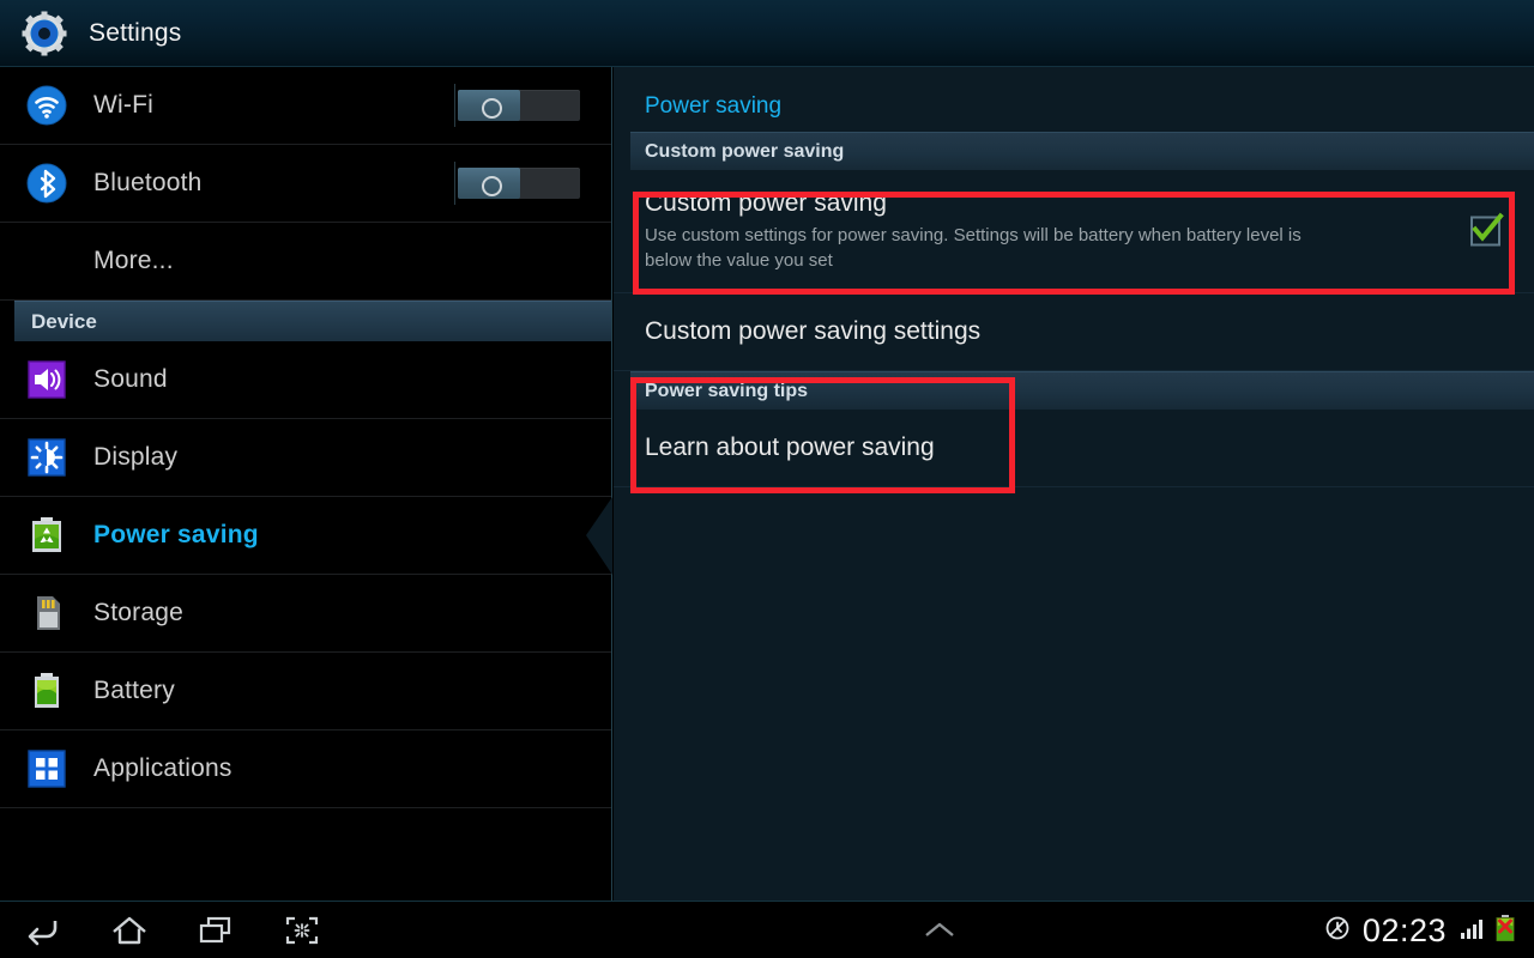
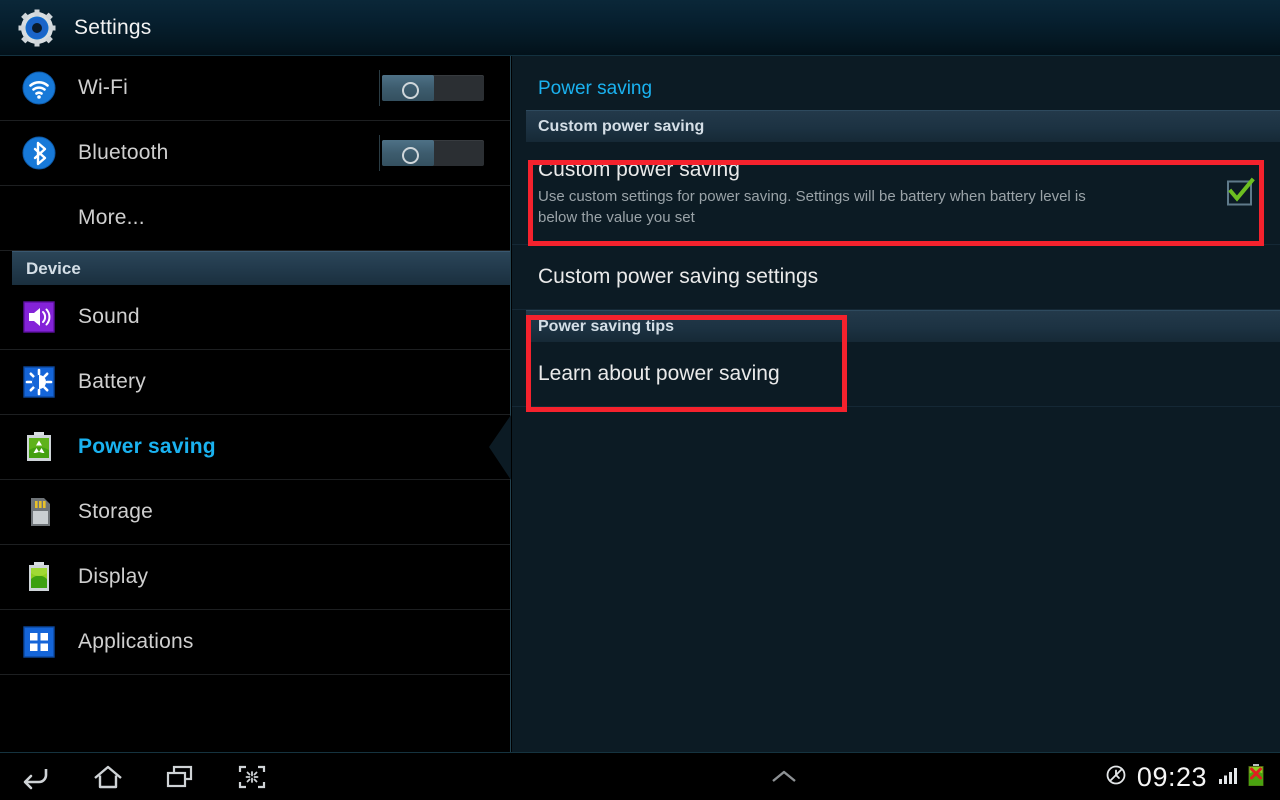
  Settings
  Wi-Fi
  Bluetooth
  More...
  Device
  Sound
- Display
+ Battery
  Power saving
  Storage
- Battery
+ Display
  Applications
  Power saving
  Custom power saving
  Custom power saving
  Use custom settings for power saving. Settings will be battery when battery level is below the value you set
  Custom power saving settings
  Power saving tips
  Learn about power saving
- 02:23
+ 09:23
